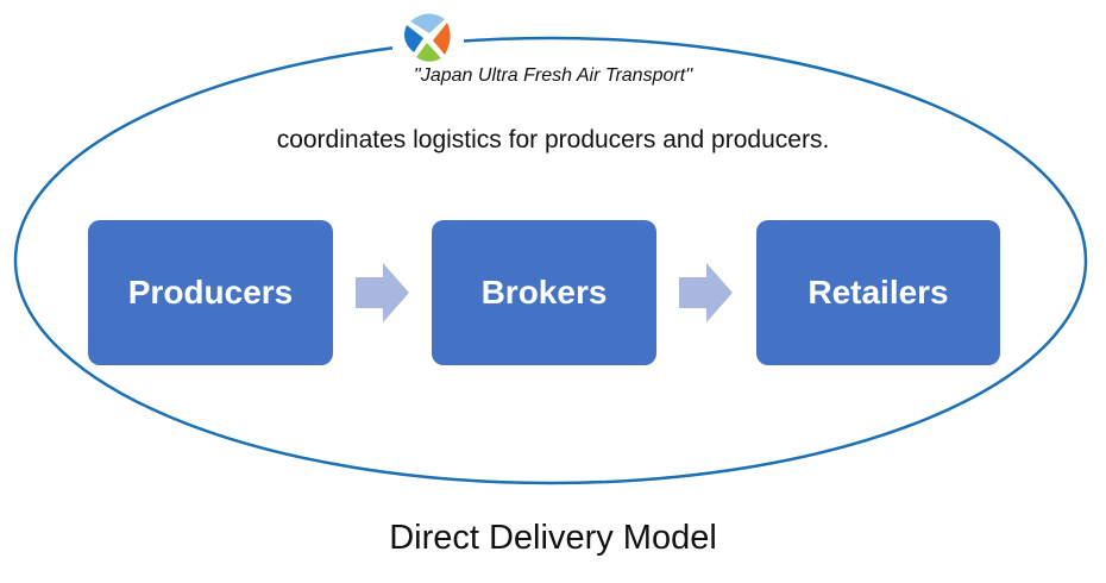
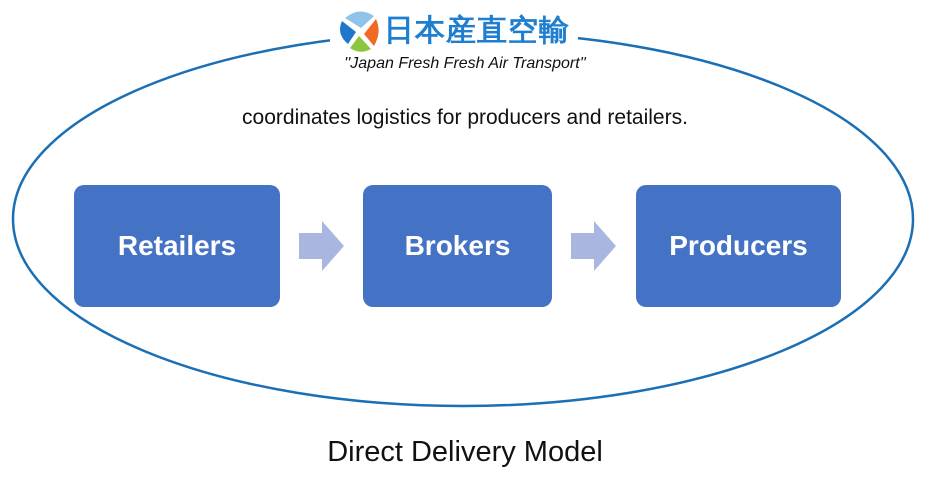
+ 日本産直空輸
- ''Japan Ultra Fresh Air Transport''
+ ''Japan Fresh Fresh Air Transport''
- coordinates logistics for producers and producers.
+ coordinates logistics for producers and retailers.
- Producers
+ Retailers
  Brokers
- Retailers
+ Producers
  Direct Delivery Model
